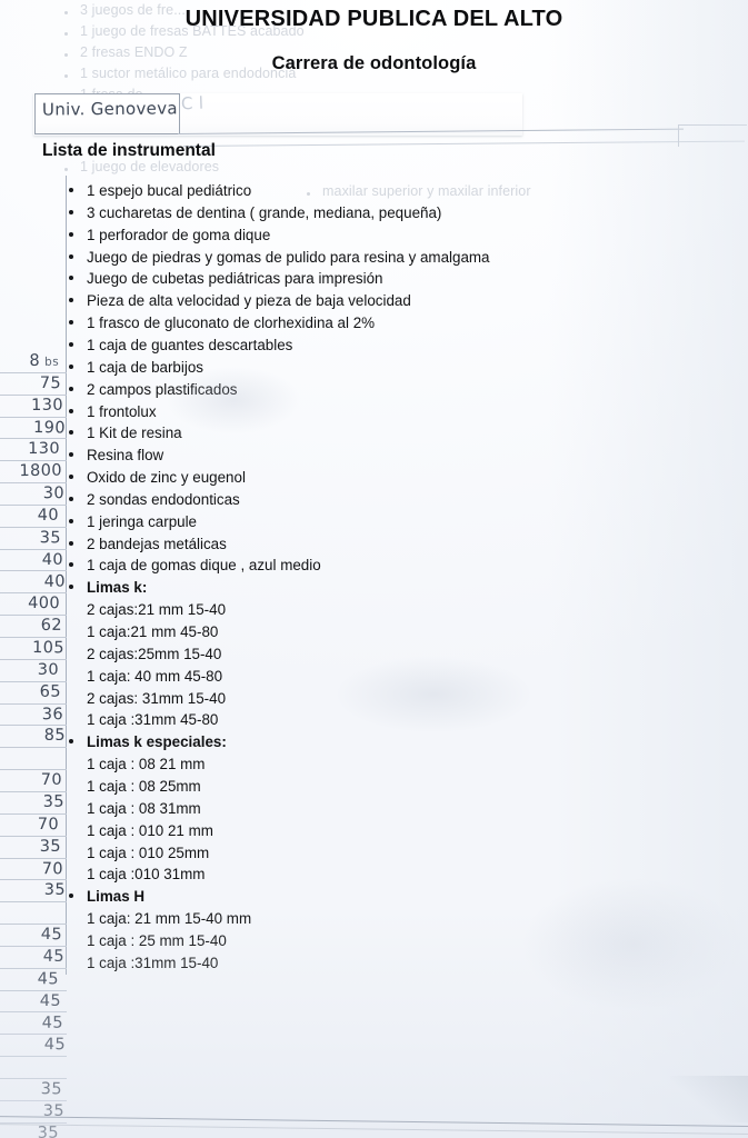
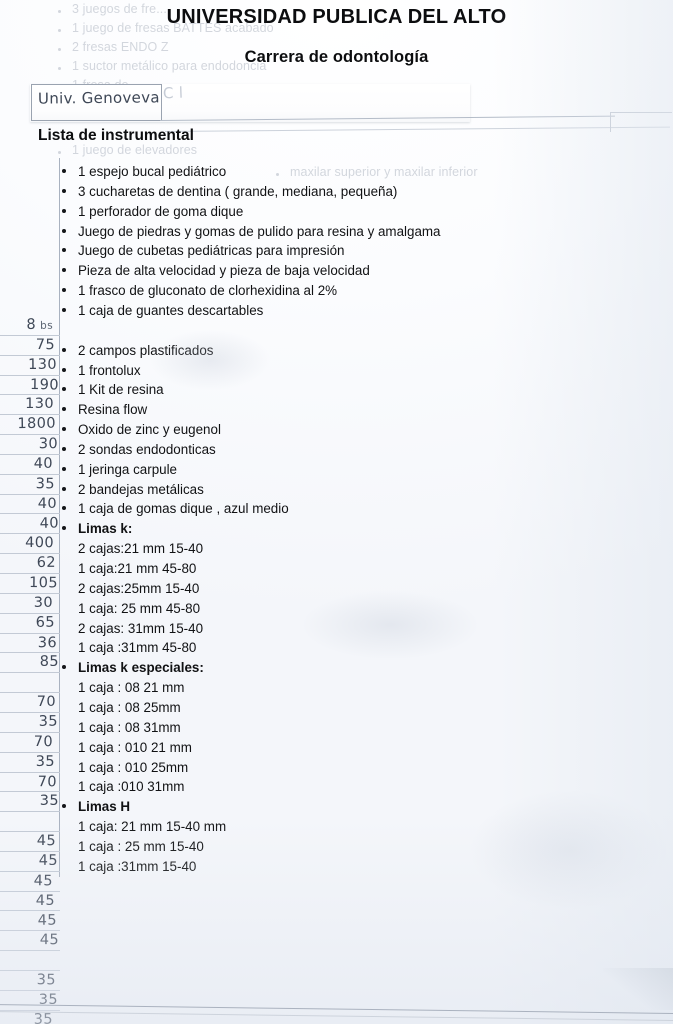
  3 juegos de fre...
  1 juego de fresas BATTES acabado
  2 fresas ENDO Z
  1 suctor metálico para endodoncia
  1 juego de elevadores
  maxilar superior y maxilar inferior
  UNIVERSIDAD PUBLICA DEL ALT
  Carrera de odontología
  Univ. Genoveva
  Lista de instrumental
  8 bs
  75
  130
  190
  130
  1800
  30
  40
  35
  40
  40
  400
  62
  105
  30
  65
  36
  85
  70
  35
  70
  35
  70
  35
  1 espejo bucal pediátrico
  3 cucharetas de dentina ( grande, mediana, pequeña)
  1 perforador de goma dique
  Juego de piedras y gomas de pulido para resina y amalgama
  Juego de cubetas pediátricas para impresión
  Pieza de alta velocidad y pieza de baja velocidad
  1 frasco de gluconato de clorhexidina al 2%
  1 caja de guantes descartables
- 1 caja de barbijos
  1 frontolux
  1 Kit de resina
  Resina flow
  Oxido de zinc y eugenol
  2 sondas endodonticas
  1 jeringa carpule
  2 bandejas metálicas
  1 caja de gomas dique , azul medio
  Limas k:
  2 cajas:21 mm 15-40
  1 caja:21 mm 45-80
  2 cajas:25mm 15-40
- 1 caja: 40 mm 45-80
+ 1 caja: 25 mm 45-80
  2 cajas: 31mm 15-40
  1 caja :31mm 45-80
  Limas k especiales:
  1 caja : 08 21 mm
  1 caja : 08 25mm
  1 caja : 08 31mm
  1 caja : 010 21 mm
  1 caja : 010 25mm
  1 caja :010 31mm
  Limas H
